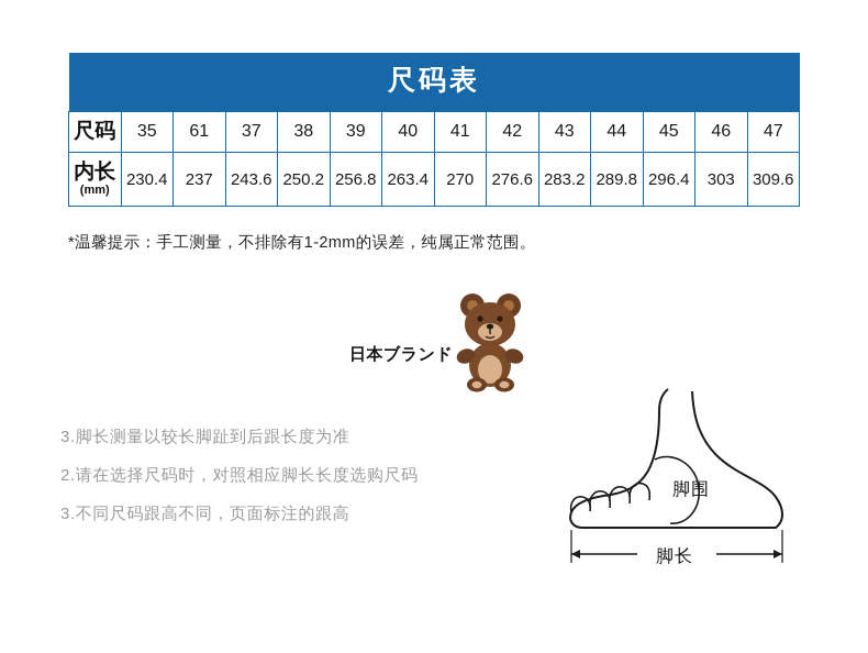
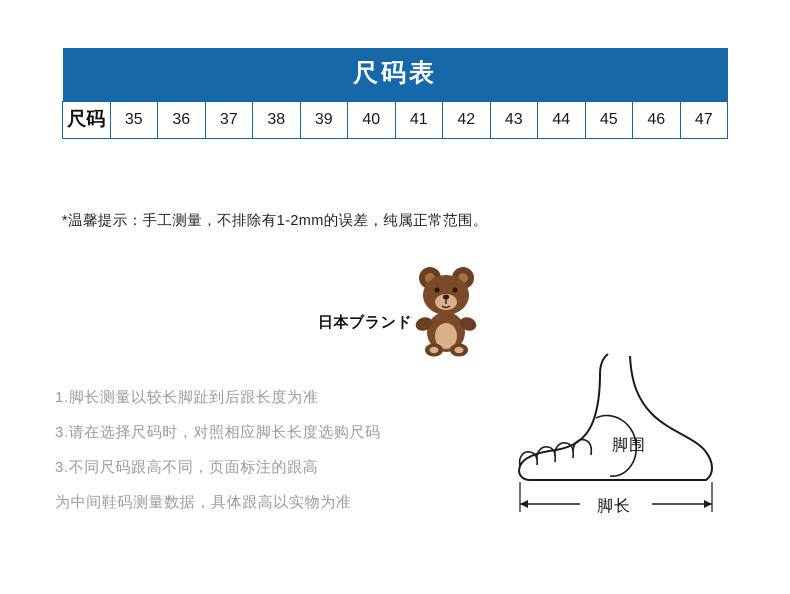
  尺码表
- 尺码	35	61	37	38	39	40	41	42	43	44	45	46	47
+ 尺码	35	36	37	38	39	40	41	42	43	44	45	46	47
- 内长 (mm)	230.4	237	243.6	250.2	256.8	263.4	270	276.6	283.2	289.8	296.4	303	309.6
  *温馨提示：手工测量，不排除有1-2mm的误差，纯属正常范围。
- 3.脚长测量以较长脚趾到后跟长度为准
+ 1.脚长测量以较长脚趾到后跟长度为准
- 2.请在选择尺码时，对照相应脚长长度选购尺码
+ 3.请在选择尺码时，对照相应脚长长度选购尺码
  3.不同尺码跟高不同，页面标注的跟高
+ 为中间鞋码测量数据，具体跟高以实物为准
  日本ブランド
  脚围
  脚长
